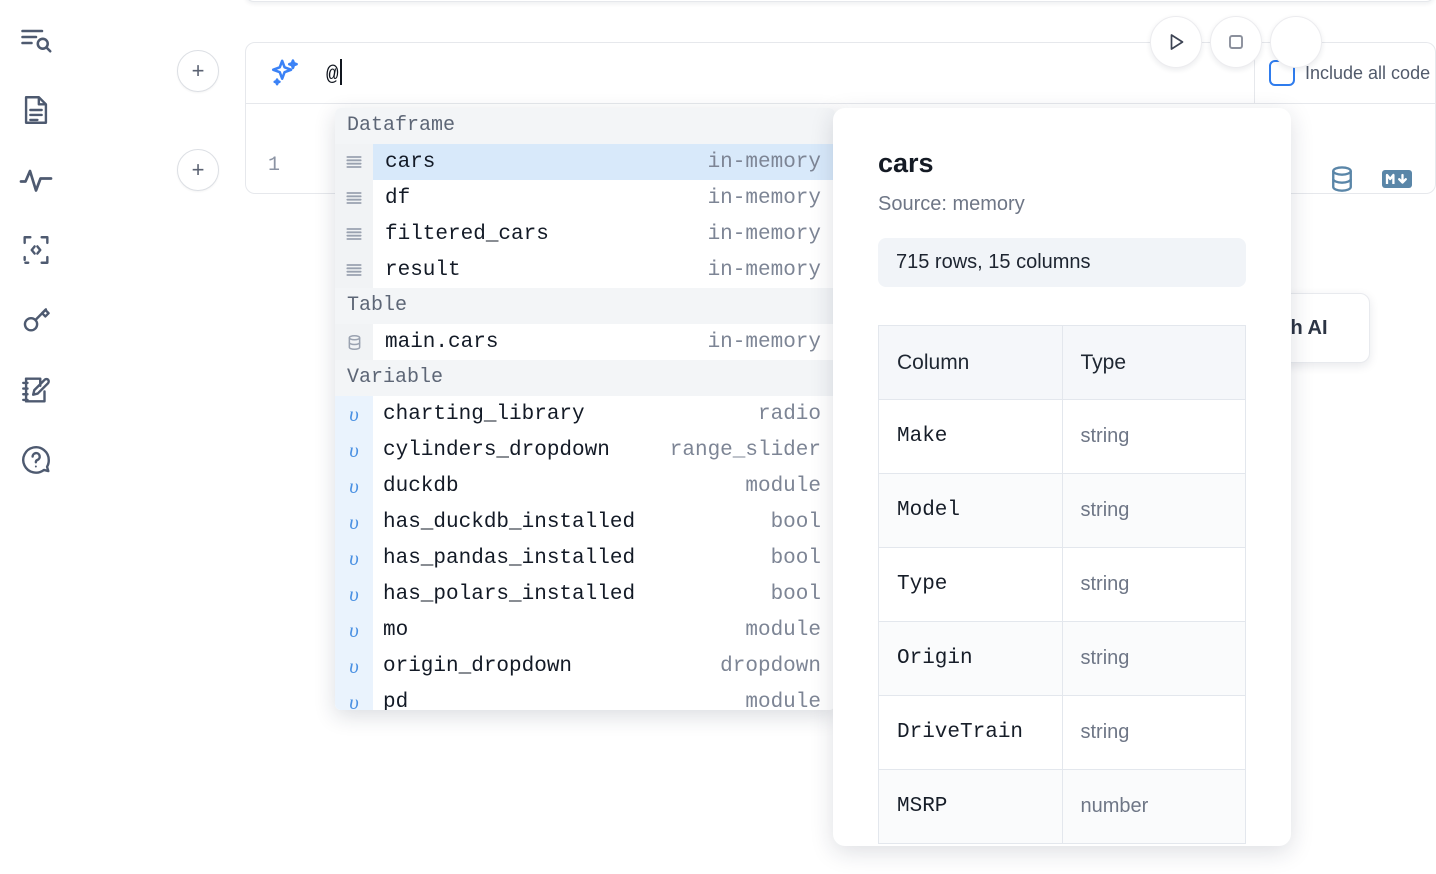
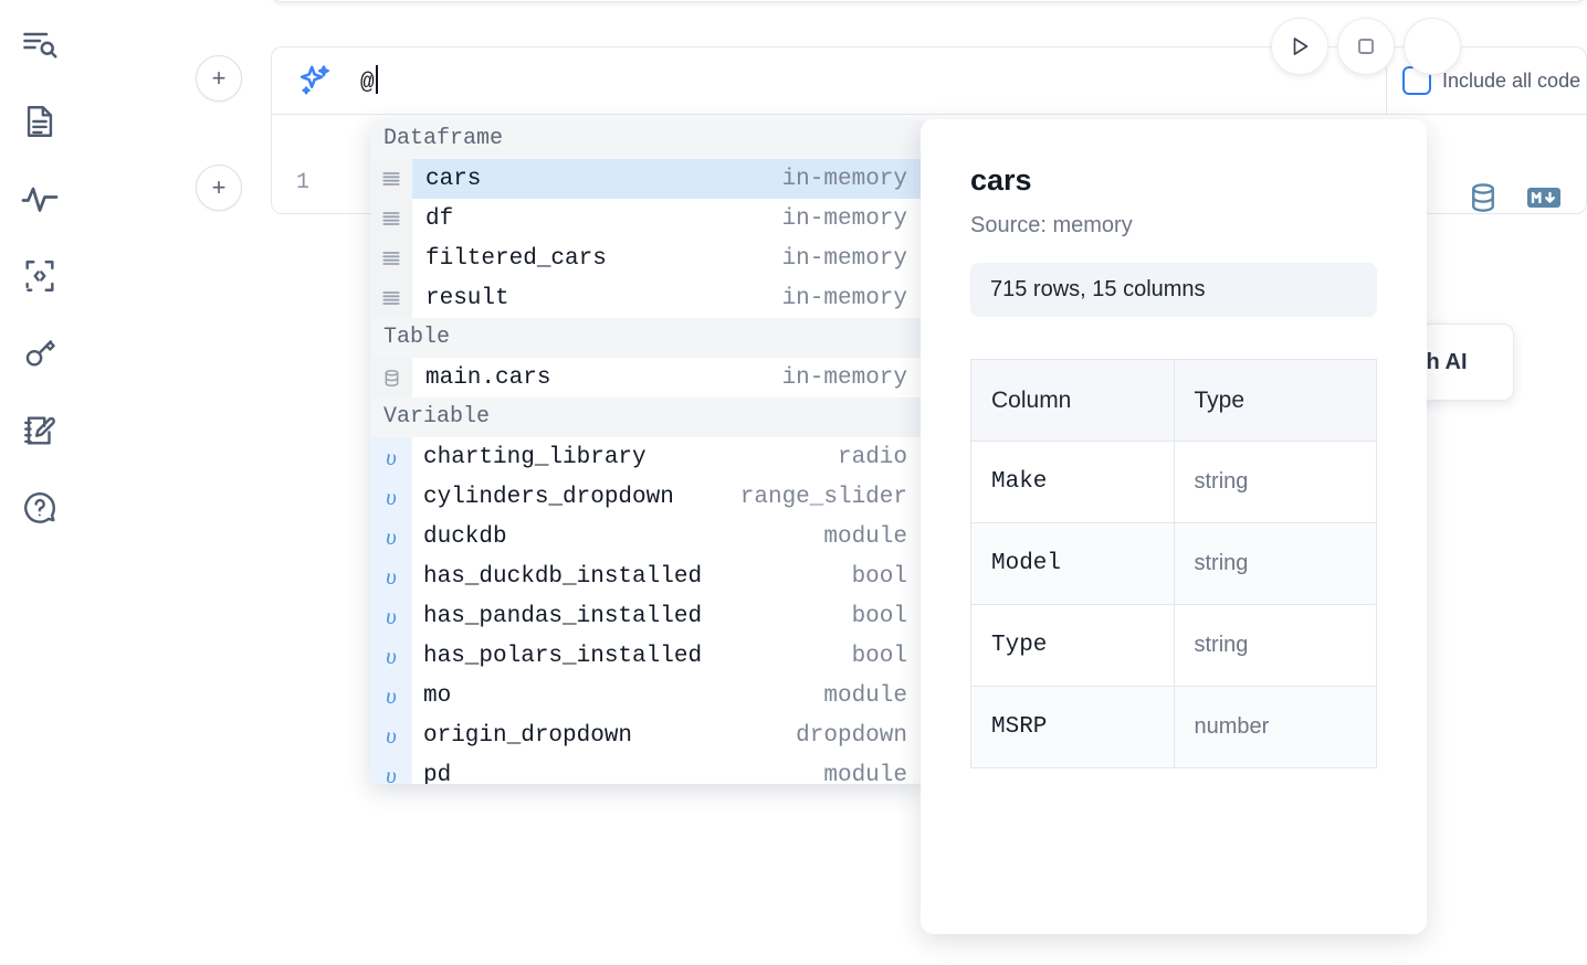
  +
  +
  @
  Include all code
  1
  h AI
  Dataframe
  cars
  in-memory
  df
  in-memory
  filtered_cars
  in-memory
  result
  in-memory
  Table
  main.cars
  in-memory
  Variable
  υ
  charting_library
  radio
  υ
  cylinders_dropdown
  range_slider
  υ
  duckdb
  module
  υ
  has_duckdb_installed
  bool
  υ
  has_pandas_installed
  bool
  υ
  has_polars_installed
  bool
  υ
  mo
  module
  υ
  origin_dropdown
  dropdown
  υ
  pd
  module
  cars
  Source: memory
  715 rows, 15 columns
  Column	Type
  Make	string
  Model	string
  Type	string
- Origin	string
- DriveTrain	string
  MSRP	number
